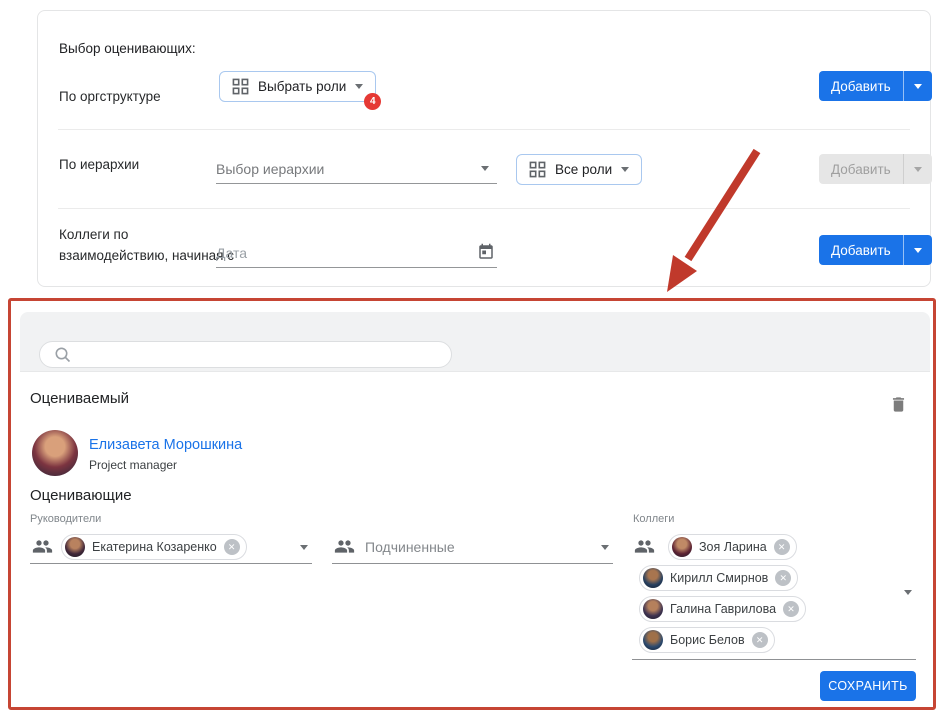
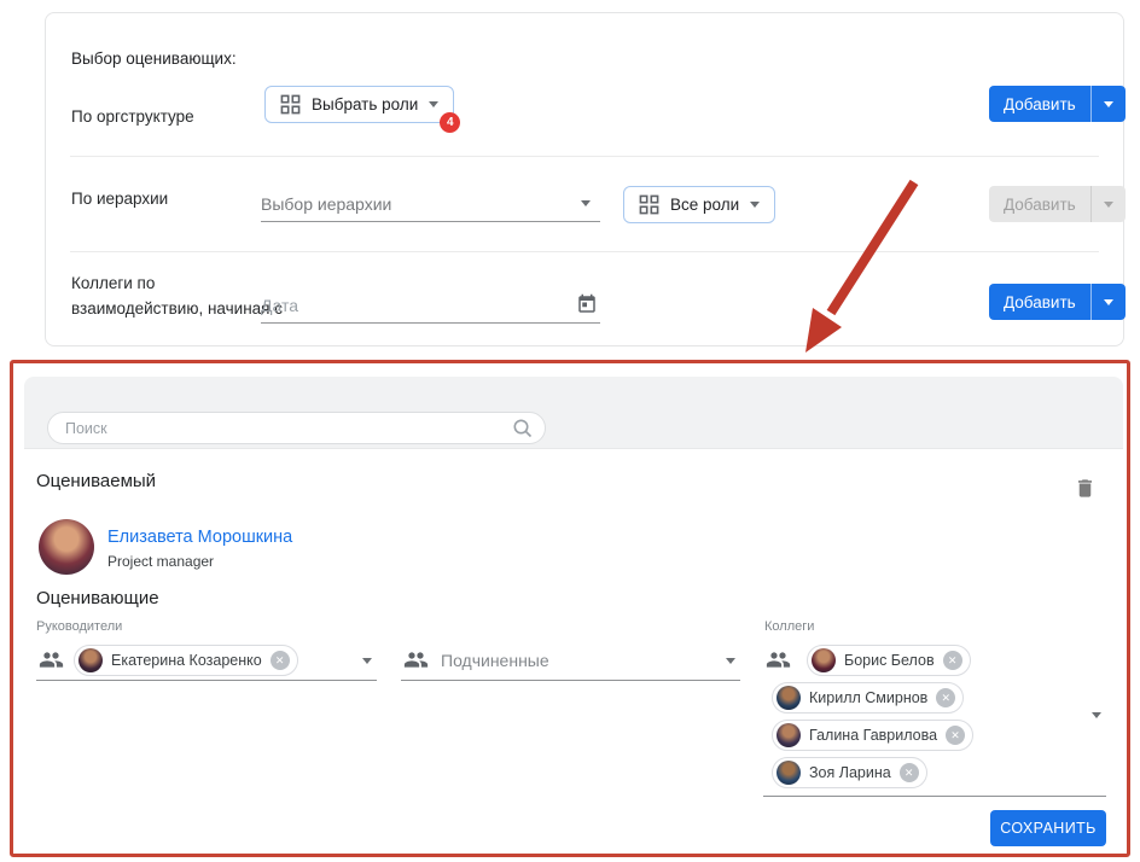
  Выбор оценивающих:
  По оргструктуре
  Выбрать роли
  4
  Добавить
  По иерархии
  Выбор иерархии
  Все роли
  Добавить
  Коллеги по взаимодействию, начиная с
  Дата
  Добавить
+ Поиск
  Оцениваемый
  Елизавета Морошкина
  Project manager
  Оценивающие
  Руководители
  Коллеги
  Екатерина Козаренко
  ✕
  Подчиненные
- Зоя Ларина
+ Борис Белов
  ✕
  Кирилл Смирнов
  ✕
  Галина Гаврилова
  ✕
- Борис Белов
+ Зоя Ларина
  ✕
  СОХРАНИТЬ
